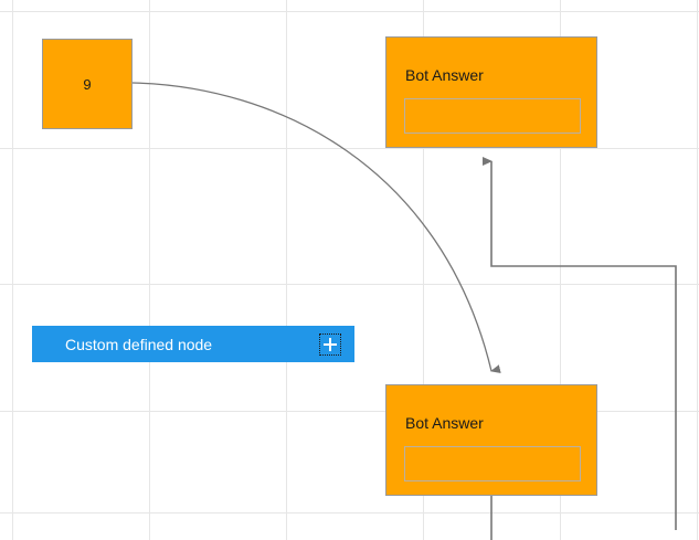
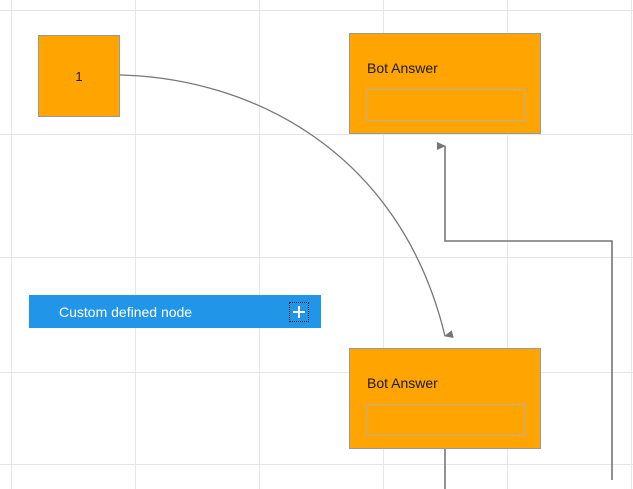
- 9
+ 1
  Bot Answer
  Bot Answer
  Custom defined node
